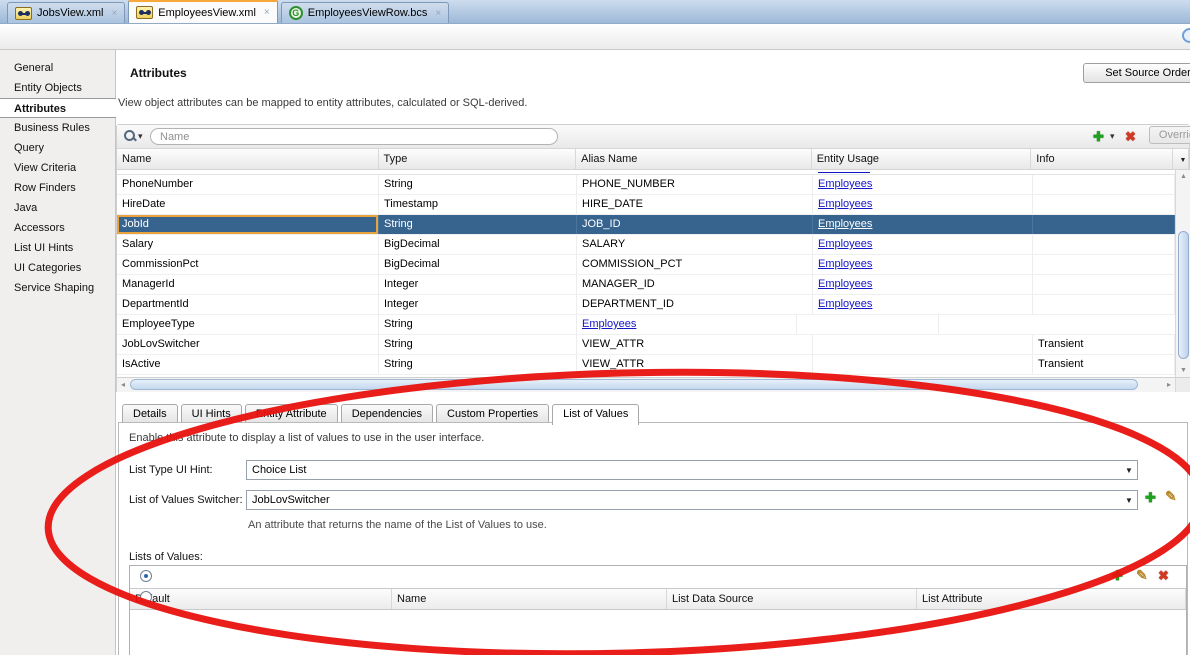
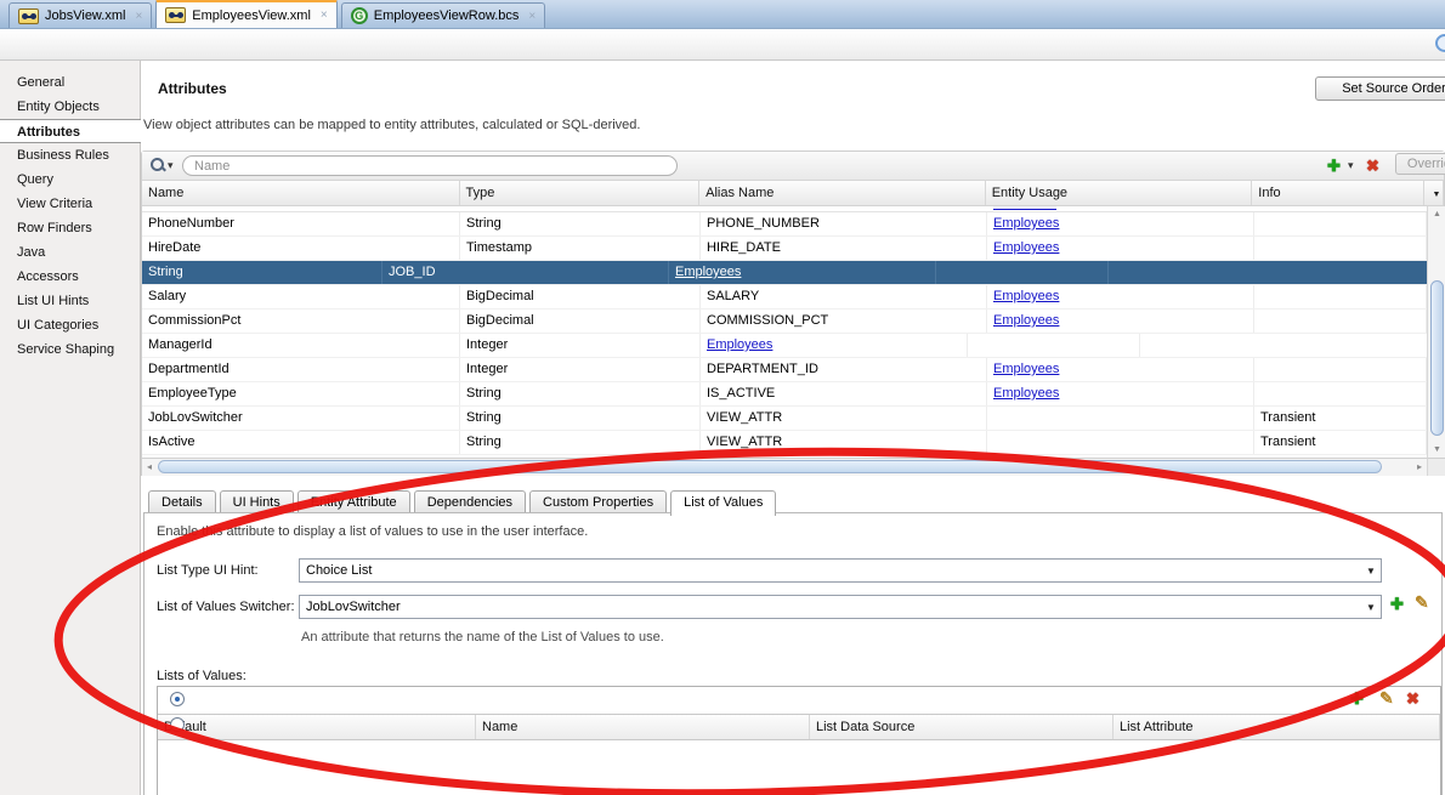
  JobsView.xml
  EmployeesView.xml
  EmployeesViewRow.bcs
  General
  Entity Objects
  Attributes
  Business Rules
  Query
  View Criteria
  Row Finders
  Java
  Accessors
  List UI Hints
  UI Categories
  Service Shaping
  Attributes
  View object attributes can be mapped to entity attributes, calculated or SQL-derived.
  Set Source Order
  Name
  Overri
  Name
  Type
  Alias Name
  Entity Usage
  Info
  PhoneNumber
  String
  PHONE_NUMBER
  Employees
  HireDate
  Timestamp
  HIRE_DATE
  Employees
- JobId
  String
  JOB_ID
  Employees
  Salary
  BigDecimal
  SALARY
  Employees
  CommissionPct
  BigDecimal
  COMMISSION_PCT
  Employees
  ManagerId
  Integer
- MANAGER_ID
  Employees
  DepartmentId
  Integer
  DEPARTMENT_ID
  Employees
  EmployeeType
  String
+ IS_ACTIVE
  Employees
  JobLovSwitcher
  String
  VIEW_ATTR
  Transient
  IsActive
  String
  VIEW_ATTR
  Transient
  Details
  UI Hints
  ty Attribute
  Dependencies
  Custom Properties
  List of Values
  Enabl attribute to display a list of values to use in the user interface.
  List Type UI Hint:
  Choice List
  List of Values Switcher:
  JobLovSwitcher
  An attribute that returns the name of the List of Values to use.
  Lists of Values:
  Name
  List Data Source
  List Attribute
